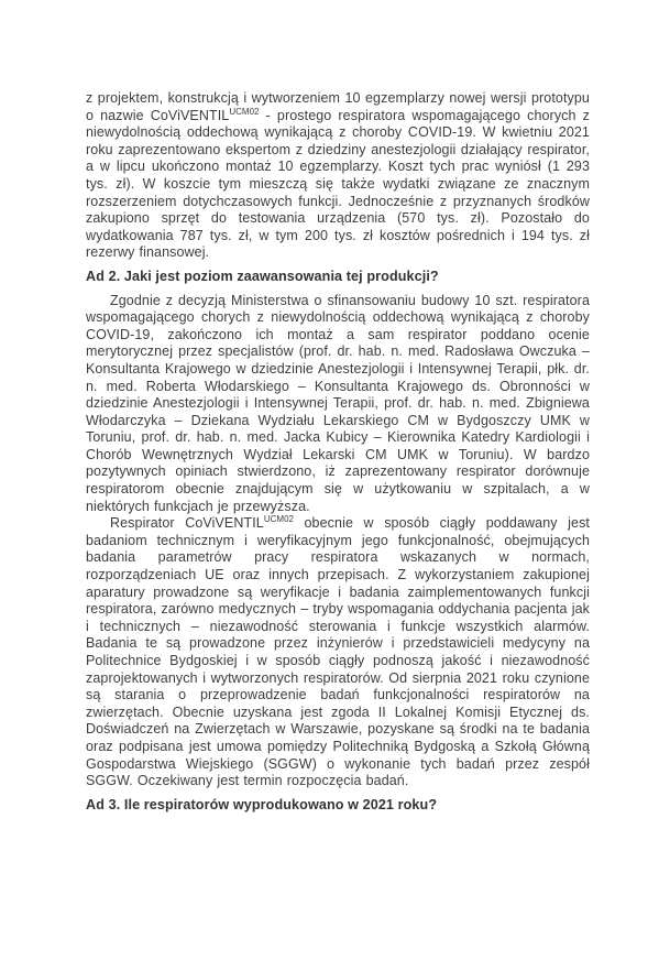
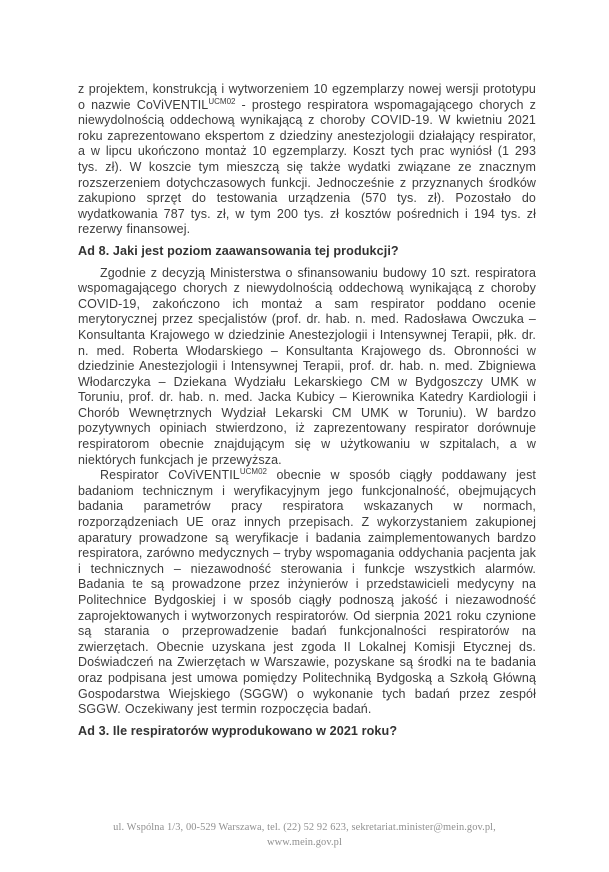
  z projektem, konstrukcją i wytworzeniem 10 egzemplarzy nowej wersji prototypu o nazwie CoViVENTILUCM02 - prostego respiratora wspomagającego chorych z niewydolnością oddechową wynikającą z choroby COVID-19. W kwietniu 2021 roku zaprezentowano ekspertom z dziedziny anestezjologii działający respirator, a w lipcu ukończono montaż 10 egzemplarzy. Koszt tych prac wyniósł (1 293 tys. zł). W koszcie tym mieszczą się także wydatki związane ze znacznym rozszerzeniem dotychczasowych funkcji. Jednocześnie z przyznanych środków zakupiono sprzęt do testowania urządzenia (570 tys. zł). Pozostało do wydatkowania 787 tys. zł, w tym 200 tys. zł kosztów pośrednich i 194 tys. zł rezerwy finansowej.
- Ad 2. Jaki jest poziom zaawansowania tej produkcji?
+ Ad 8. Jaki jest poziom zaawansowania tej produkcji?
  Zgodnie z decyzją Ministerstwa o sfinansowaniu budowy 10 szt. respiratora wspomagającego chorych z niewydolnością oddechową wynikającą z choroby COVID-19, zakończono ich montaż a sam respirator poddano ocenie merytorycznej przez specjalistów (prof. dr. hab. n. med. Radosława Owczuka – Konsultanta Krajowego w dziedzinie Anestezjologii i Intensywnej Terapii, płk. dr. n. med. Roberta Włodarskiego – Konsultanta Krajowego ds. Obronności w dziedzinie Anestezjologii i Intensywnej Terapii, prof. dr. hab. n. med. Zbigniewa Włodarczyka – Dziekana Wydziału Lekarskiego CM w Bydgoszczy UMK w Toruniu, prof. dr. hab. n. med. Jacka Kubicy – Kierownika Katedry Kardiologii i Chorób Wewnętrznych Wydział Lekarski CM UMK w Toruniu). W bardzo pozytywnych opiniach stwierdzono, iż zaprezentowany respirator dorównuje respiratorom obecnie znajdującym się w użytkowaniu w szpitalach, a w niektórych funkcjach je przewyższa.
- Respirator CoViVENTILUCM02 obecnie w sposób ciągły poddawany jest badaniom technicznym i weryfikacyjnym jego funkcjonalność, obejmujących badania parametrów pracy respiratora wskazanych w normach, rozporządzeniach UE oraz innych przepisach. Z wykorzystaniem zakupionej aparatury prowadzone są weryfikacje i badania zaimplementowanych funkcji respiratora, zarówno medycznych – tryby wspomagania oddychania pacjenta jak i technicznych – niezawodność sterowania i funkcje wszystkich alarmów. Badania te są prowadzone przez inżynierów i przedstawicieli medycyny na Politechnice Bydgoskiej i w sposób ciągły podnoszą jakość i niezawodność zaprojektowanych i wytworzonych respiratorów. Od sierpnia 2021 roku czynione są starania o przeprowadzenie badań funkcjonalności respiratorów na zwierzętach. Obecnie uzyskana jest zgoda II Lokalnej Komisji Etycznej ds. Doświadczeń na Zwierzętach w Warszawie, pozyskane są środki na te badania oraz podpisana jest umowa pomiędzy Politechniką Bydgoską a Szkołą Główną Gospodarstwa Wiejskiego (SGGW) o wykonanie tych badań przez zespół SGGW. Oczekiwany jest termin rozpoczęcia badań.
+ Respirator CoViVENTILUCM02 obecnie w sposób ciągły poddawany jest badaniom technicznym i weryfikacyjnym jego funkcjonalność, obejmujących badania parametrów pracy respiratora wskazanych w normach, rozporządzeniach UE oraz innych przepisach. Z wykorzystaniem zakupionej aparatury prowadzone są weryfikacje i badania zaimplementowanych bardzo respiratora, zarówno medycznych – tryby wspomagania oddychania pacjenta jak i technicznych – niezawodność sterowania i funkcje wszystkich alarmów. Badania te są prowadzone przez inżynierów i przedstawicieli medycyny na Politechnice Bydgoskiej i w sposób ciągły podnoszą jakość i niezawodność zaprojektowanych i wytworzonych respiratorów. Od sierpnia 2021 roku czynione są starania o przeprowadzenie badań funkcjonalności respiratorów na zwierzętach. Obecnie uzyskana jest zgoda II Lokalnej Komisji Etycznej ds. Doświadczeń na Zwierzętach w Warszawie, pozyskane są środki na te badania oraz podpisana jest umowa pomiędzy Politechniką Bydgoską a Szkołą Główną Gospodarstwa Wiejskiego (SGGW) o wykonanie tych badań przez zespół SGGW. Oczekiwany jest termin rozpoczęcia badań.
  Ad 3. Ile respiratorów wyprodukowano w 2021 roku?
+ ul. Wspólna 1/3, 00-529 Warszawa, tel. (22) 52 92 623, sekretariat.minister@mein.gov.pl,
+ www.mein.gov.pl
